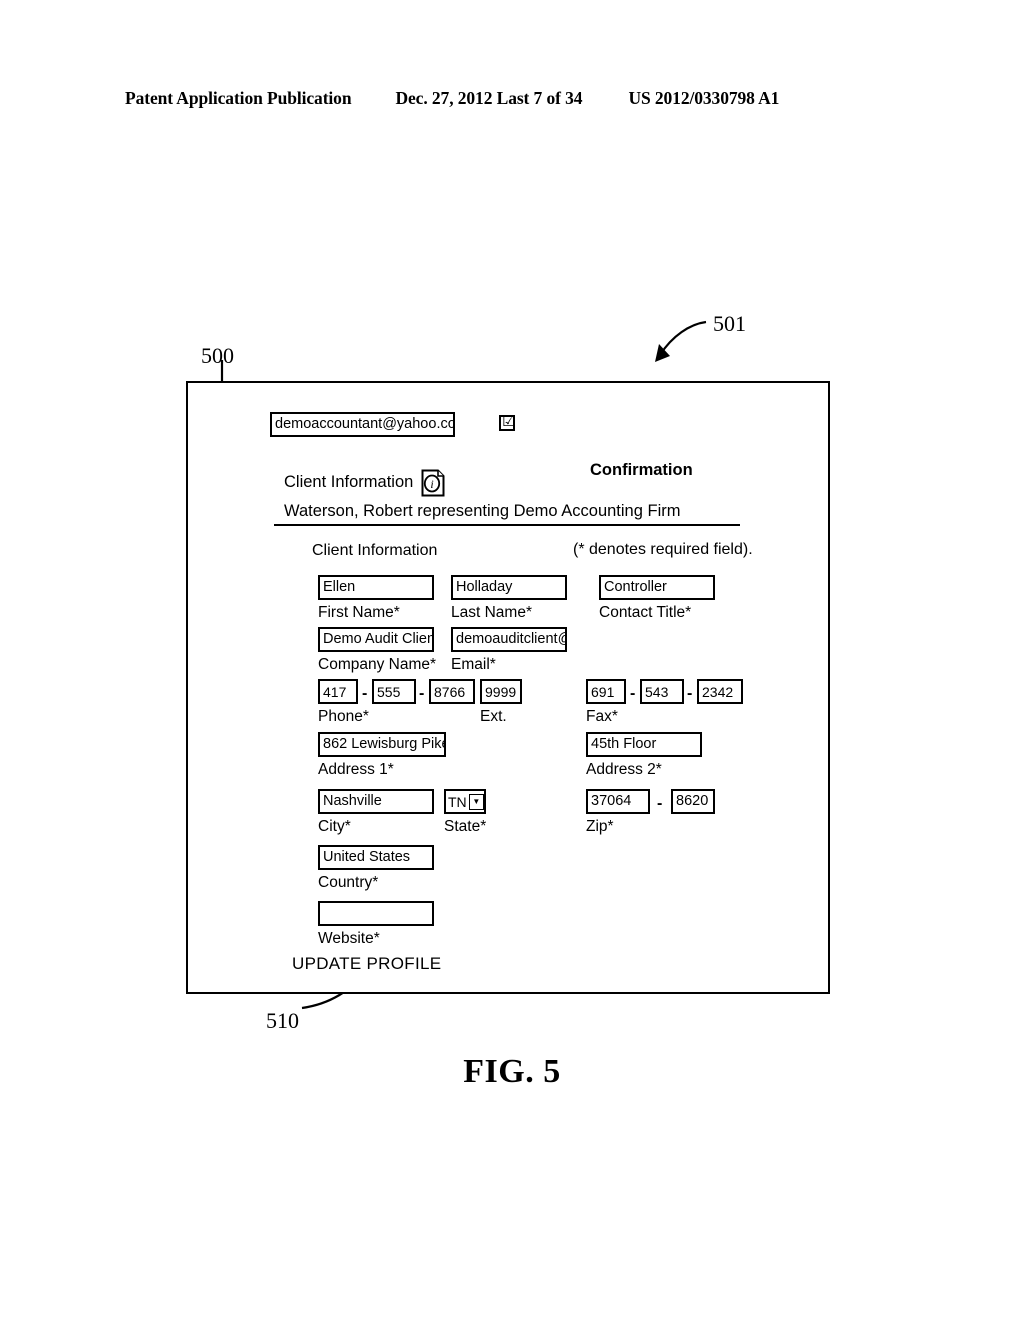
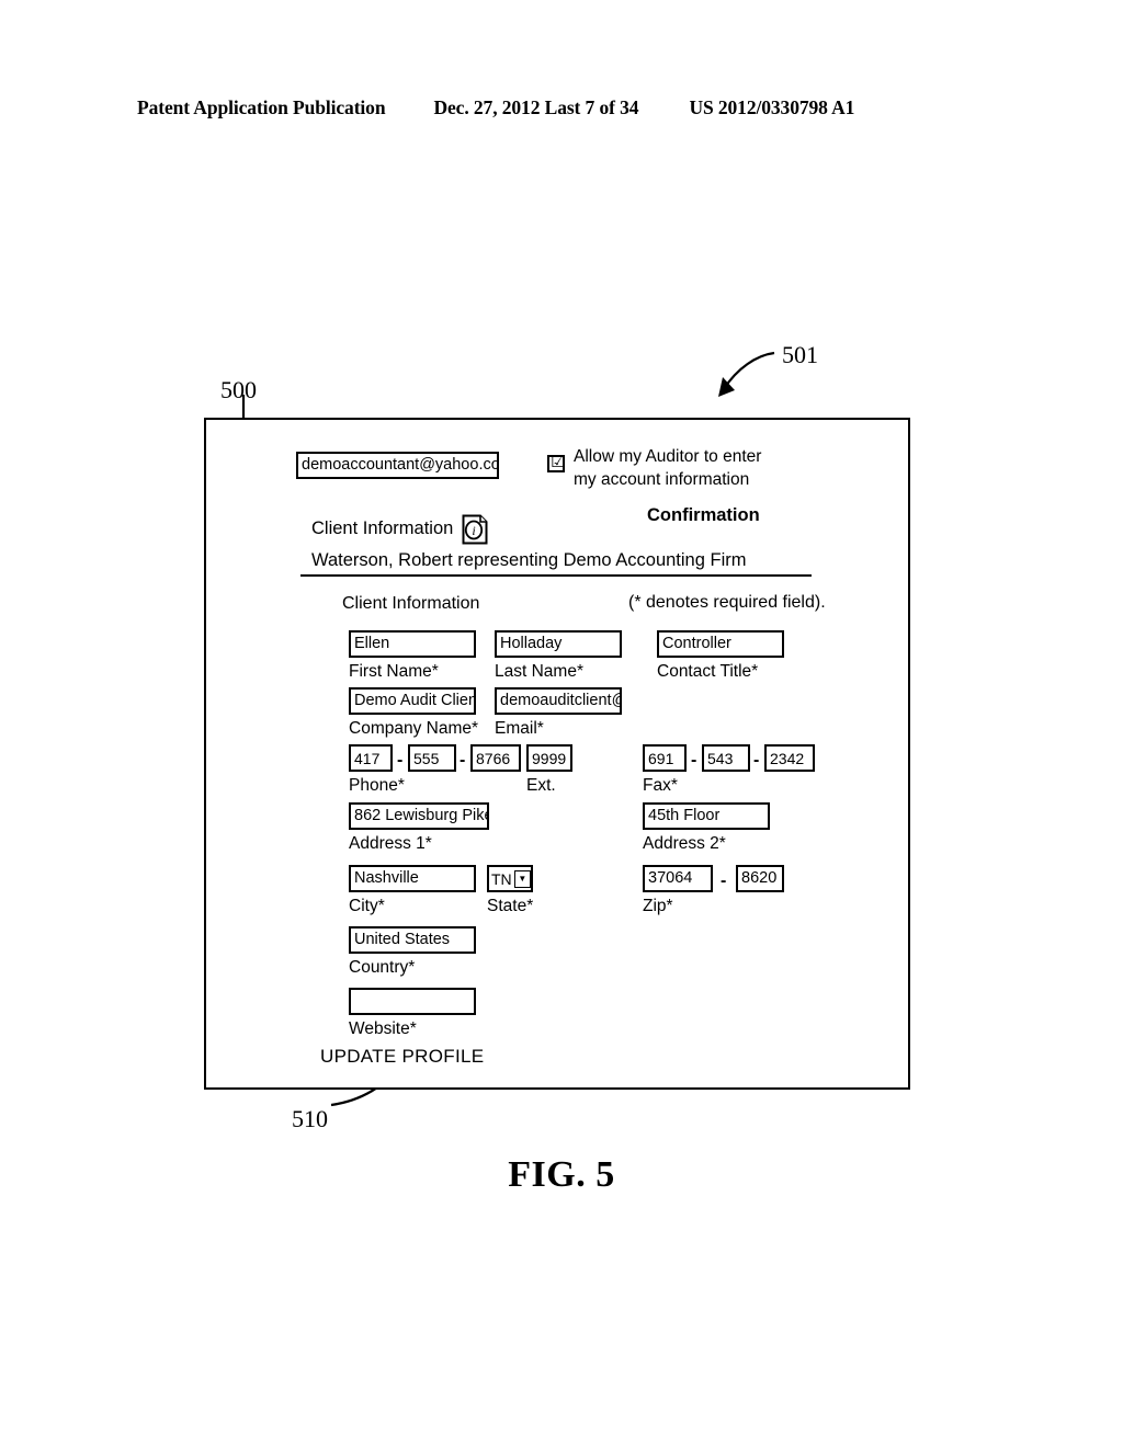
  Patent Application Publication
  Dec. 27, 2012 Last 7 of 34
  US 2012/0330798 A1
  500
  501
  510
  demoaccountant@yahoo.co
  ☑
+ Allow my Auditor to enter
+ my account information
  Confirmation
  Client Information
  i
  Waterson, Robert representing Demo Accounting Firm
  Client Information
  (* denotes required field).
  Ellen
  First Name*
  Holladay
  Last Name*
  Controller
  Contact Title*
  Demo Audit Clien
  Company Name*
  demoauditclient@
  Email*
  417
  -
  555
  -
  8766
  Phone*
  9999
  Ext.
  691
  -
  543
  -
  2342
  Fax*
  862 Lewisburg Pike
  Address 1*
  45th Floor
  Address 2*
  Nashville
  City*
  TN
  ▼
  State*
  37064
  -
  8620
  Zip*
  United States
  Country*
  Website*
  UPDATE PROFILE
  FIG. 5
